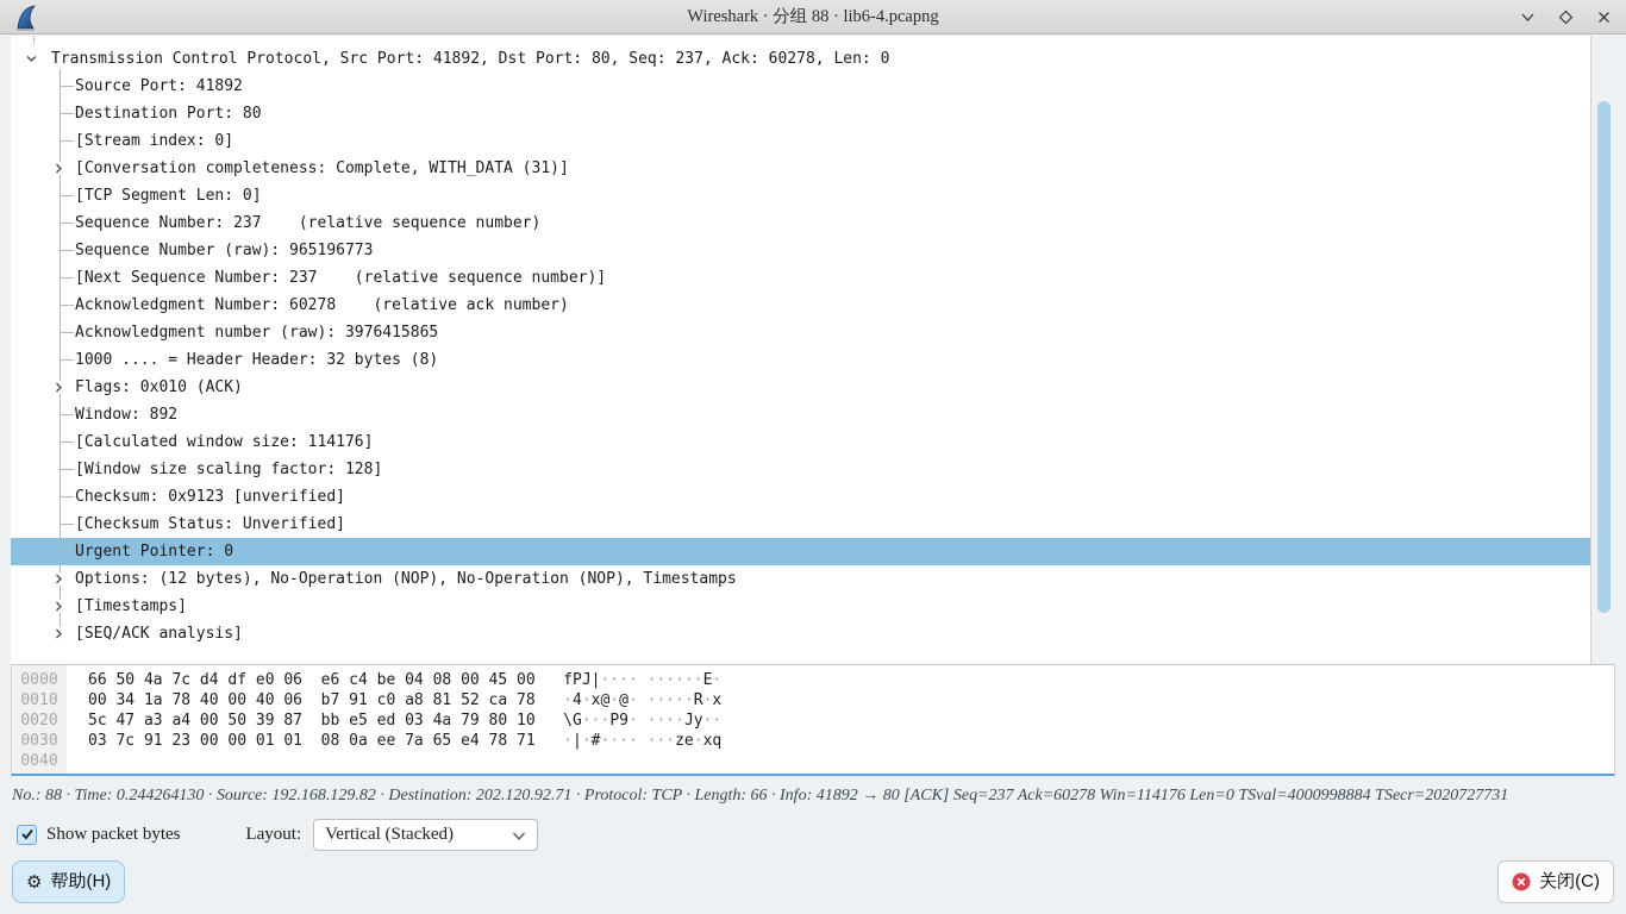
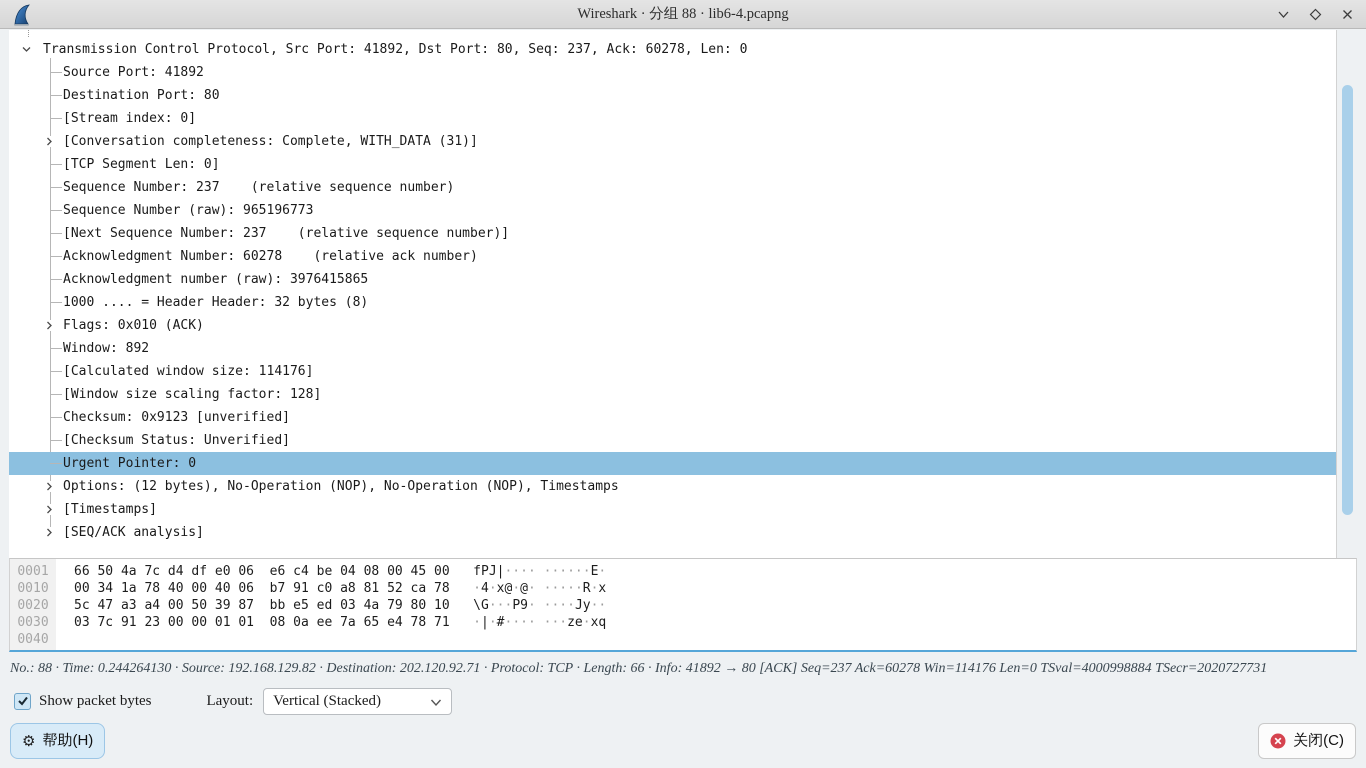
  Wireshark · 分组 88 · lib6-4.pcapng
  Transmission Control Protocol, Src Port: 41892, Dst Port: 80, Seq: 237, Ack: 60278, Len: 0
  Source Port: 41892
  Destination Port: 80
  [Stream index: 0]
  [Conversation completeness: Complete, WITH_DATA (31)]
  [TCP Segment Len: 0]
  Sequence Number: 237 (relative sequence number)
  Sequence Number (raw): 965196773
  [Next Sequence Number: 237 (relative sequence number)]
  Acknowledgment Number: 60278 (relative ack number)
  Acknowledgment number (raw): 3976415865
  1000 .... = Header Header: 32 bytes (8)
  Flags: 0x010 (ACK)
  Window: 892
  [Calculated window size: 114176]
  [Window size scaling factor: 128]
  Checksum: 0x9123 [unverified]
  [Checksum Status: Unverified]
  Urgent Pointer: 0
  Options: (12 bytes), No-Operation (NOP), No-Operation (NOP), Timestamps
  [Timestamps]
  [SEQ/ACK analysis]
- 0000
+ 0001
  66 50 4a 7c d4 df e0 06 e6 c4 be 04 08 00 45 00 fPJ|···· ······E·
  0010
  00 34 1a 78 40 00 40 06 b7 91 c0 a8 81 52 ca 78 ·4·x@·@· ·····R·x
  0020
  5c 47 a3 a4 00 50 39 87 bb e5 ed 03 4a 79 80 10 \G···P9· ····Jy··
  0030
  03 7c 91 23 00 00 01 01 08 0a ee 7a 65 e4 78 71 ·|·#···· ···ze·xq
  0040
  No.: 88 · Time: 0.244264130 · Source: 192.168.129.82 · Destination: 202.120.92.71 · Protocol: TCP · Length: 66 · Info: 41892 → 80 [ACK] Seq=237 Ack=60278 Win=114176 Len=0 TSval=4000998884 TSecr=2020727731
  Show packet bytes
  Layout:
  Vertical (Stacked)
  ⚙
  帮助(H)
  关闭(C)
